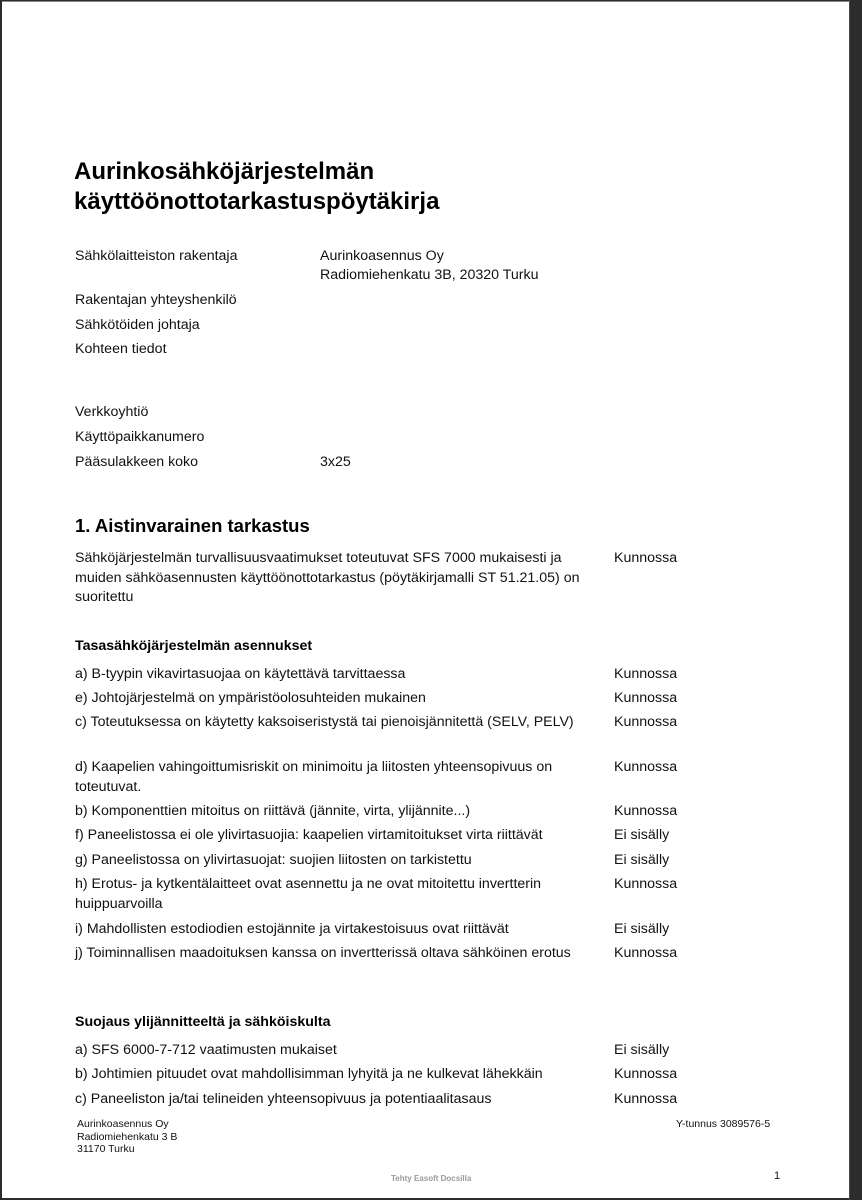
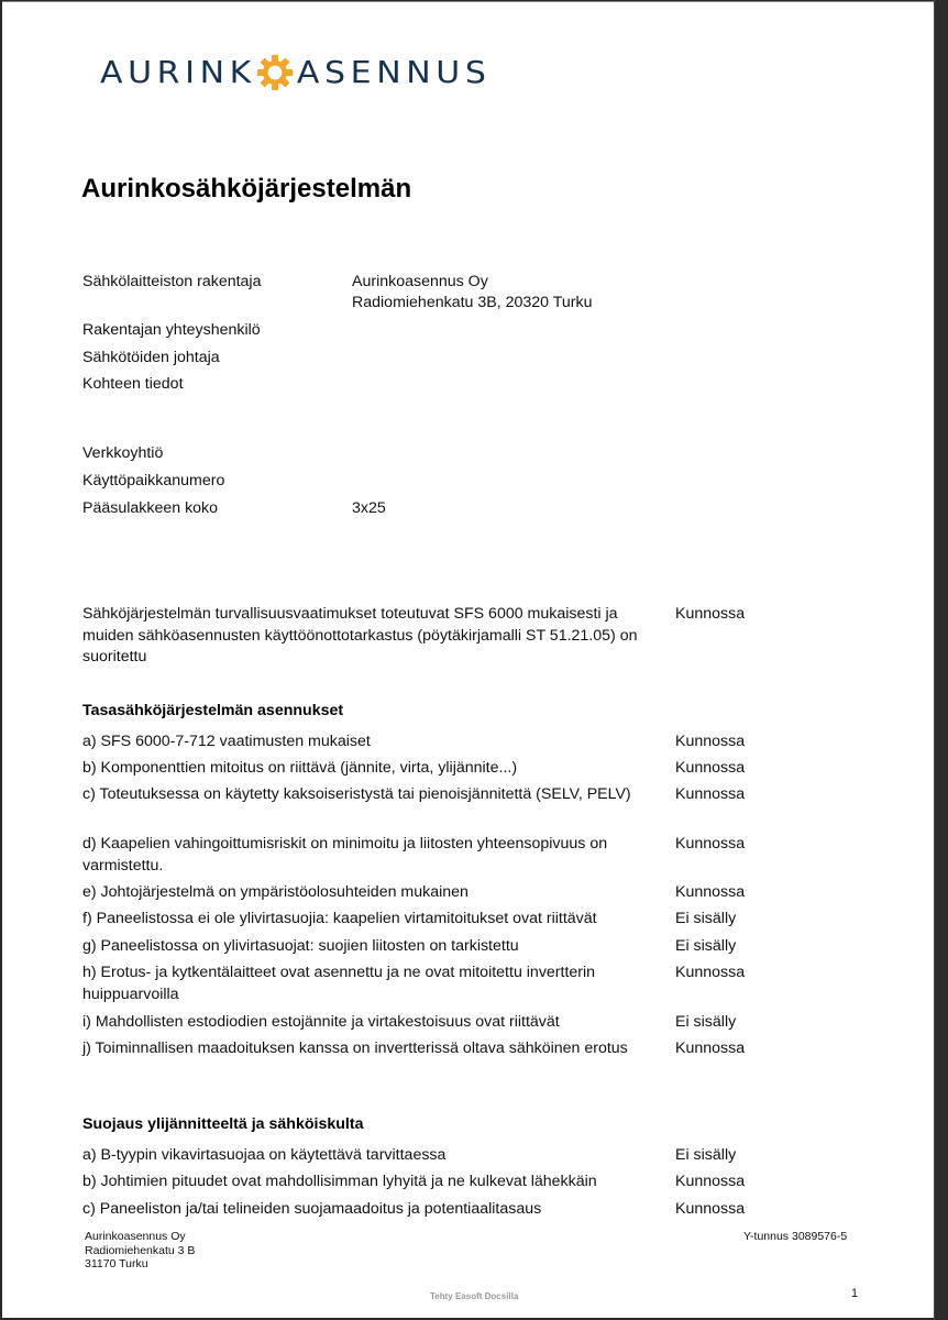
+ AURINK
+ ASENNUS
  Aurinkosähköjärjestelmän
- käyttöönottotarkastuspöytäkirja
  Sähkölaitteiston rakentaja
  Aurinkoasennus Oy
  Radiomiehenkatu 3B, 20320 Turku
  Rakentajan yhteyshenkilö
  Sähkötöiden johtaja
  Kohteen tiedot
  Verkkoyhtiö
  Käyttöpaikkanumero
  Pääsulakkeen koko
  3x25
- 1. Aistinvarainen tarkastus
- Sähköjärjestelmän turvallisuusvaatimukset toteutuvat SFS 7000 mukaisesti ja muiden sähköasennusten käyttöönottotarkastus (pöytäkirjamalli ST 51.21.05) on suoritettu
+ Sähköjärjestelmän turvallisuusvaatimukset toteutuvat SFS 6000 mukaisesti ja muiden sähköasennusten käyttöönottotarkastus (pöytäkirjamalli ST 51.21.05) on suoritettu
  Kunnossa
  Tasasähköjärjestelmän asennukset
- a) B-tyypin vikavirtasuojaa on käytettävä tarvittaessa
+ a) SFS 6000-7-712 vaatimusten mukaiset
  Kunnossa
- e) Johtojärjestelmä on ympäristöolosuhteiden mukainen
+ b) Komponenttien mitoitus on riittävä (jännite, virta, ylijännite...)
  Kunnossa
  c) Toteutuksessa on käytetty kaksoiseristystä tai pienoisjännitettä (SELV, PELV)
  Kunnossa
- d) Kaapelien vahingoittumisriskit on minimoitu ja liitosten yhteensopivuus on toteutuvat.
+ d) Kaapelien vahingoittumisriskit on minimoitu ja liitosten yhteensopivuus on varmistettu.
  Kunnossa
- b) Komponenttien mitoitus on riittävä (jännite, virta, ylijännite...)
+ e) Johtojärjestelmä on ympäristöolosuhteiden mukainen
  Kunnossa
- f) Paneelistossa ei ole ylivirtasuojia: kaapelien virtamitoitukset virta riittävät
+ f) Paneelistossa ei ole ylivirtasuojia: kaapelien virtamitoitukset ovat riittävät
  Ei sisälly
  g) Paneelistossa on ylivirtasuojat: suojien liitosten on tarkistettu
  Ei sisälly
  h) Erotus- ja kytkentälaitteet ovat asennettu ja ne ovat mitoitettu invertterin huippuarvoilla
  Kunnossa
  i) Mahdollisten estodiodien estojännite ja virtakestoisuus ovat riittävät
  Ei sisälly
  j) Toiminnallisen maadoituksen kanssa on invertterissä oltava sähköinen erotus
  Kunnossa
  Suojaus ylijännitteeltä ja sähköiskulta
- a) SFS 6000-7-712 vaatimusten mukaiset
+ a) B-tyypin vikavirtasuojaa on käytettävä tarvittaessa
  Ei sisälly
  b) Johtimien pituudet ovat mahdollisimman lyhyitä ja ne kulkevat lähekkäin
  Kunnossa
- c) Paneeliston ja/tai telineiden yhteensopivuus ja potentiaalitasaus
+ c) Paneeliston ja/tai telineiden suojamaadoitus ja potentiaalitasaus
  Kunnossa
  Aurinkoasennus Oy
  Radiomiehenkatu 3 B
  31170 Turku
  Y-tunnus 3089576-5
  Tehty Easoft Docsilla
  1
